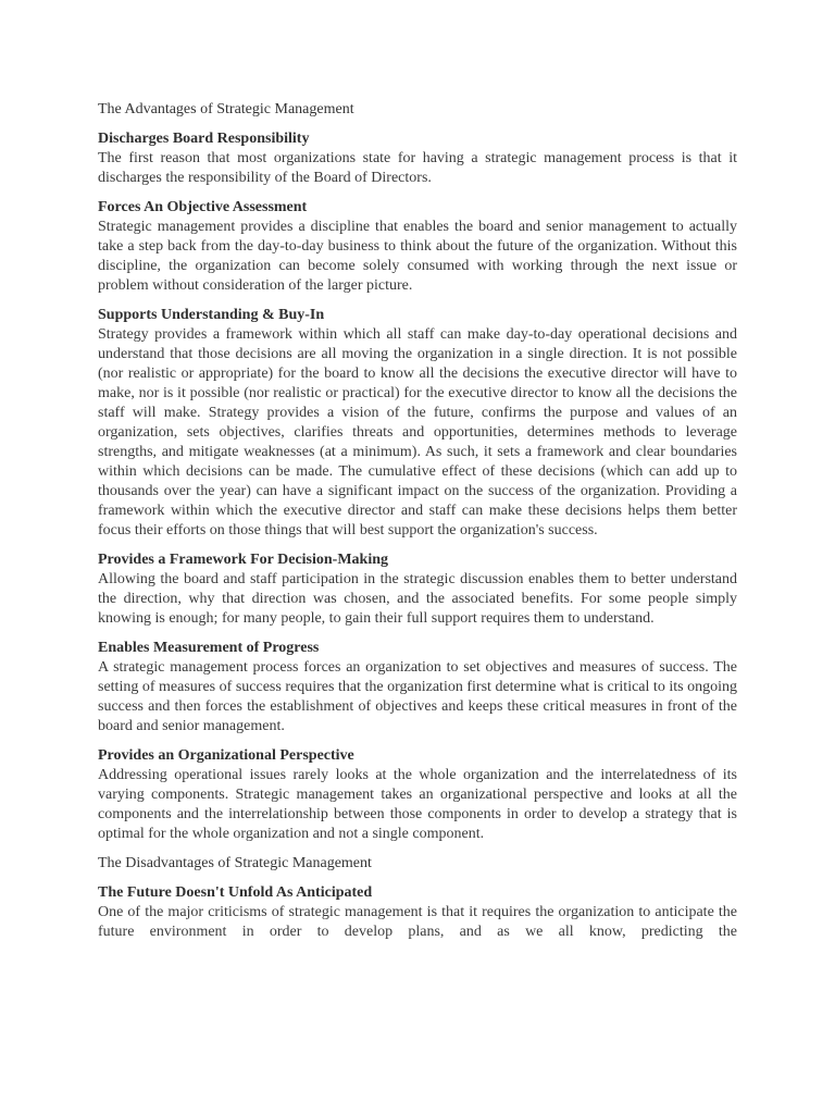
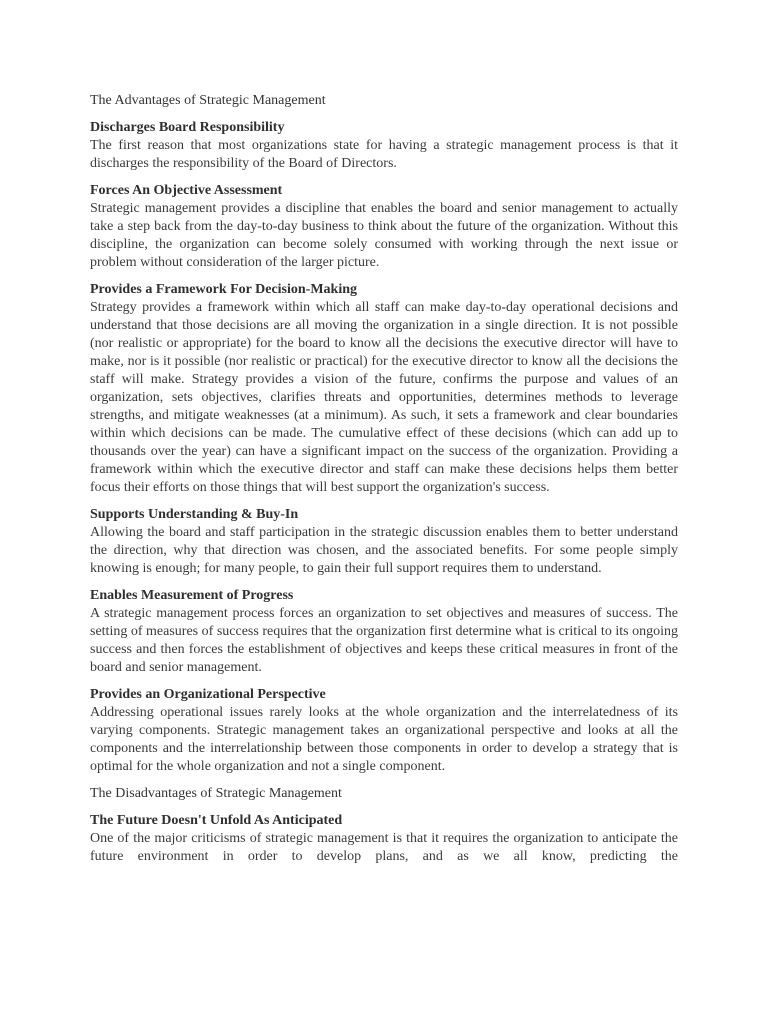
  The Advantages of Strategic Management
  Discharges Board Responsibility
  The first reason that most organizations state for having a strategic management process is that it discharges the responsibility of the Board of Directors.
  Forces An Objective Assessment
  Strategic management provides a discipline that enables the board and senior management to actually take a step back from the day-to-day business to think about the future of the organization. Without this discipline, the organization can become solely consumed with working through the next issue or problem without consideration of the larger picture.
- Supports Understanding & Buy-In
+ Provides a Framework For Decision-Making
  Strategy provides a framework within which all staff can make day-to-day operational decisions and understand that those decisions are all moving the organization in a single direction. It is not possible (nor realistic or appropriate) for the board to know all the decisions the executive director will have to make, nor is it possible (nor realistic or practical) for the executive director to know all the decisions the staff will make. Strategy provides a vision of the future, confirms the purpose and values of an organization, sets objectives, clarifies threats and opportunities, determines methods to leverage strengths, and mitigate weaknesses (at a minimum). As such, it sets a framework and clear boundaries within which decisions can be made. The cumulative effect of these decisions (which can add up to thousands over the year) can have a significant impact on the success of the organization. Providing a framework within which the executive director and staff can make these decisions helps them better focus their efforts on those things that will best support the organization's success.
- Provides a Framework For Decision-Making
+ Supports Understanding & Buy-In
  Allowing the board and staff participation in the strategic discussion enables them to better understand the direction, why that direction was chosen, and the associated benefits. For some people simply knowing is enough; for many people, to gain their full support requires them to understand.
  Enables Measurement of Progress
  A strategic management process forces an organization to set objectives and measures of success. The setting of measures of success requires that the organization first determine what is critical to its ongoing success and then forces the establishment of objectives and keeps these critical measures in front of the board and senior management.
  Provides an Organizational Perspective
  Addressing operational issues rarely looks at the whole organization and the interrelatedness of its varying components. Strategic management takes an organizational perspective and looks at all the components and the interrelationship between those components in order to develop a strategy that is optimal for the whole organization and not a single component.
  The Disadvantages of Strategic Management
  The Future Doesn't Unfold As Anticipated
  One of the major criticisms of strategic management is that it requires the organization to anticipate the future environment in order to develop plans, and as we all know, predicting the
